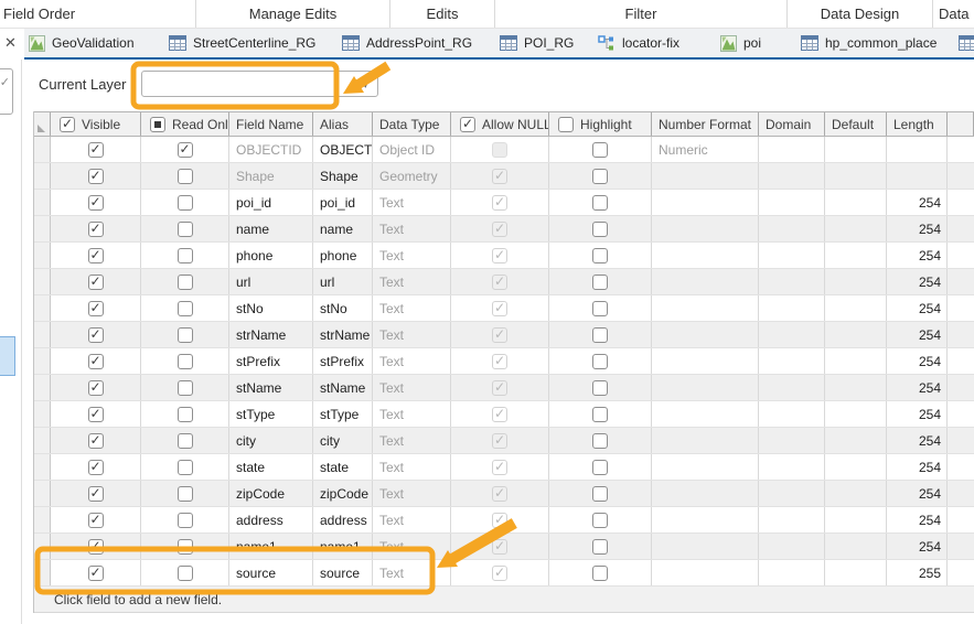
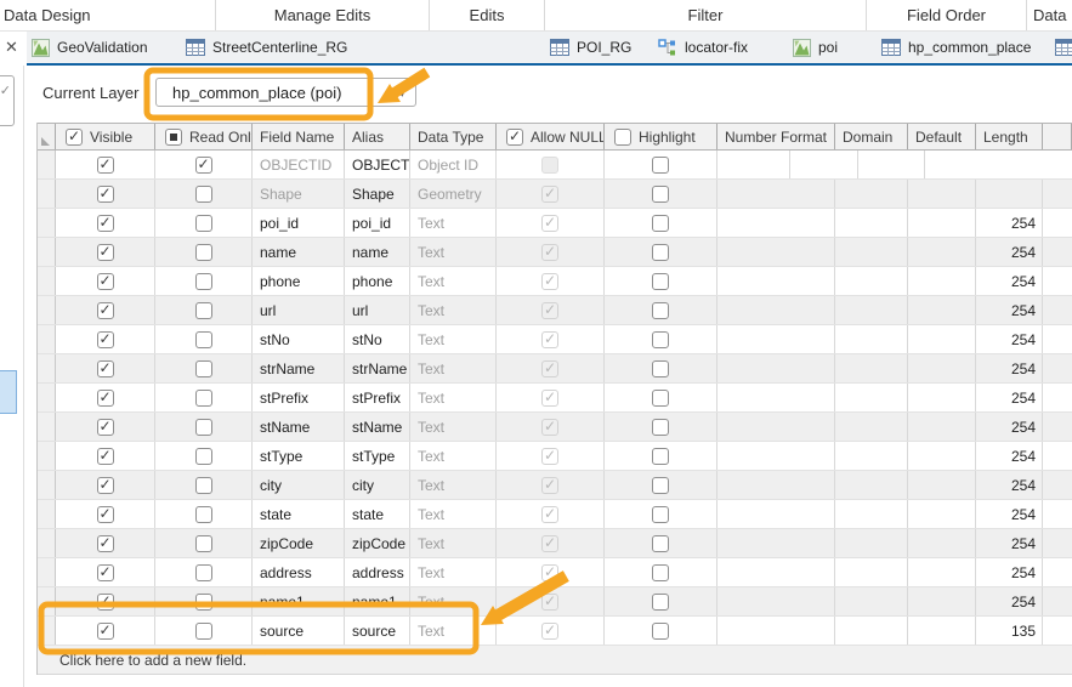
- Field Order
+ Data Design
  Manage Edits
  Edits
  Filter
- Data Design
+ Field Order
  Data
  GeoValidation
  StreetCenterline_RG
- AddressPoint_RG
  POI_RG
  locator-fix
  poi
  hp_common_place
  ✕
  Current Layer
+ hp_common_place (poi)
  ✓
  Visible
  Read Onl
  Field Name
  Alias
  Data Type
  Allow NULL
  Highlight
  Number Format
  Domain
  Default
  Length
  OBJECTID
  OBJECT
  Object ID
- Numeric
  Shape
  Shape
  Geometry
  poi_id
  poi_id
  Text
  254
  name
  name
  Text
  254
  phone
  phone
  Text
  254
  url
  url
  Text
  254
  stNo
  stNo
  Text
  254
  strName
  strName
  Text
  254
  stPrefix
  stPrefix
  Text
  254
  stName
  stName
  Text
  254
  stType
  stType
  Text
  254
  city
  city
  Text
  254
  state
  state
  Text
  254
  zipCode
  zipCode
  Text
  254
  address
  address
  Text
  254
  254
  source
  source
  Text
- 255
+ 135
- Click field to add a new field.
+ Click here to add a new field.
